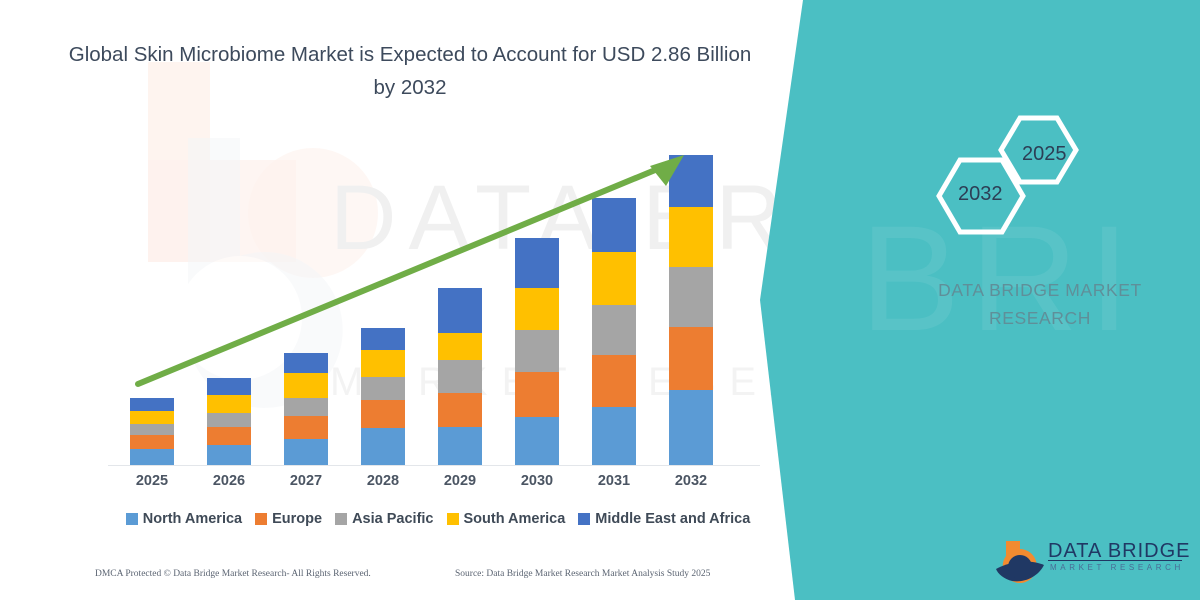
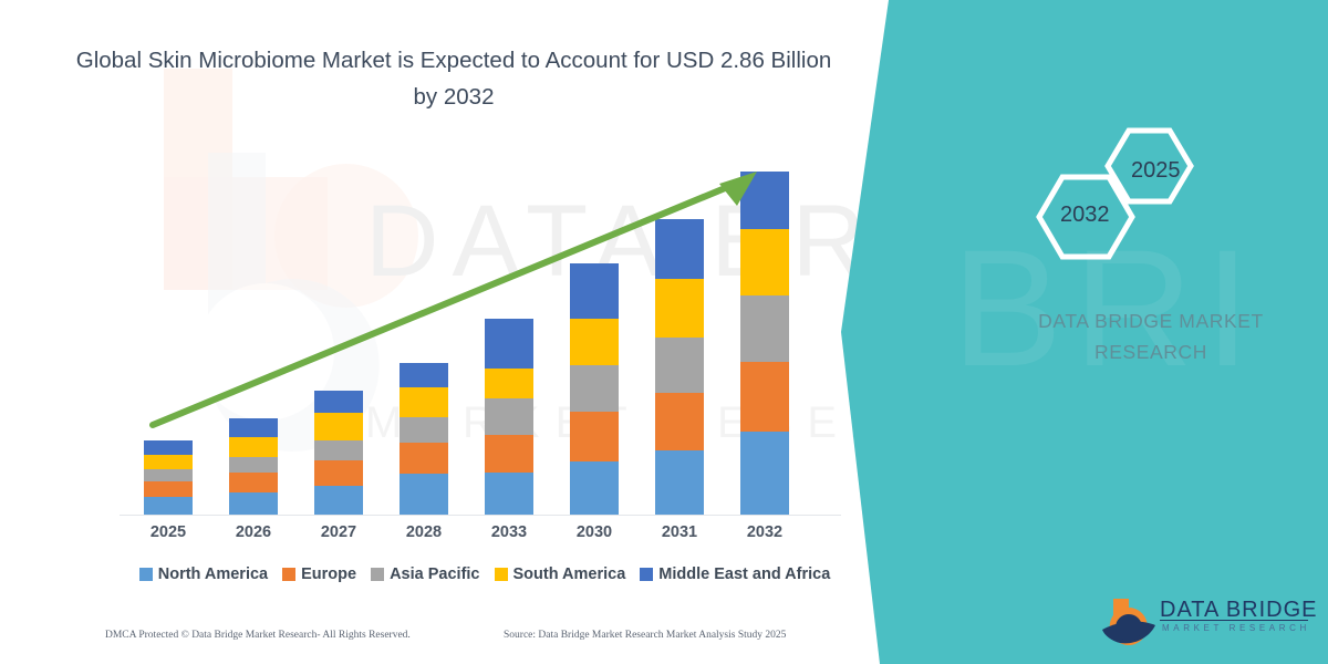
  BRI
  Global Skin Microbiome Market is Expected to Account for USD 2.86 Billion by 2032
  2025
  2026
  2027
  2028
- 2029
+ 2033
  2030
  2031
  2032
  North America
  Europe
  Asia Pacific
  South America
  Middle East and Africa
  DMCA Protected © Data Bridge Market Research- All Rights Reserved.
  Source: Data Bridge Market Research Market Analysis Study 2025
  2025
  2032
  DATA BRIDGE MARKET RESEARCH
  DATA BRIDGE
  MARKET RESEARCH
